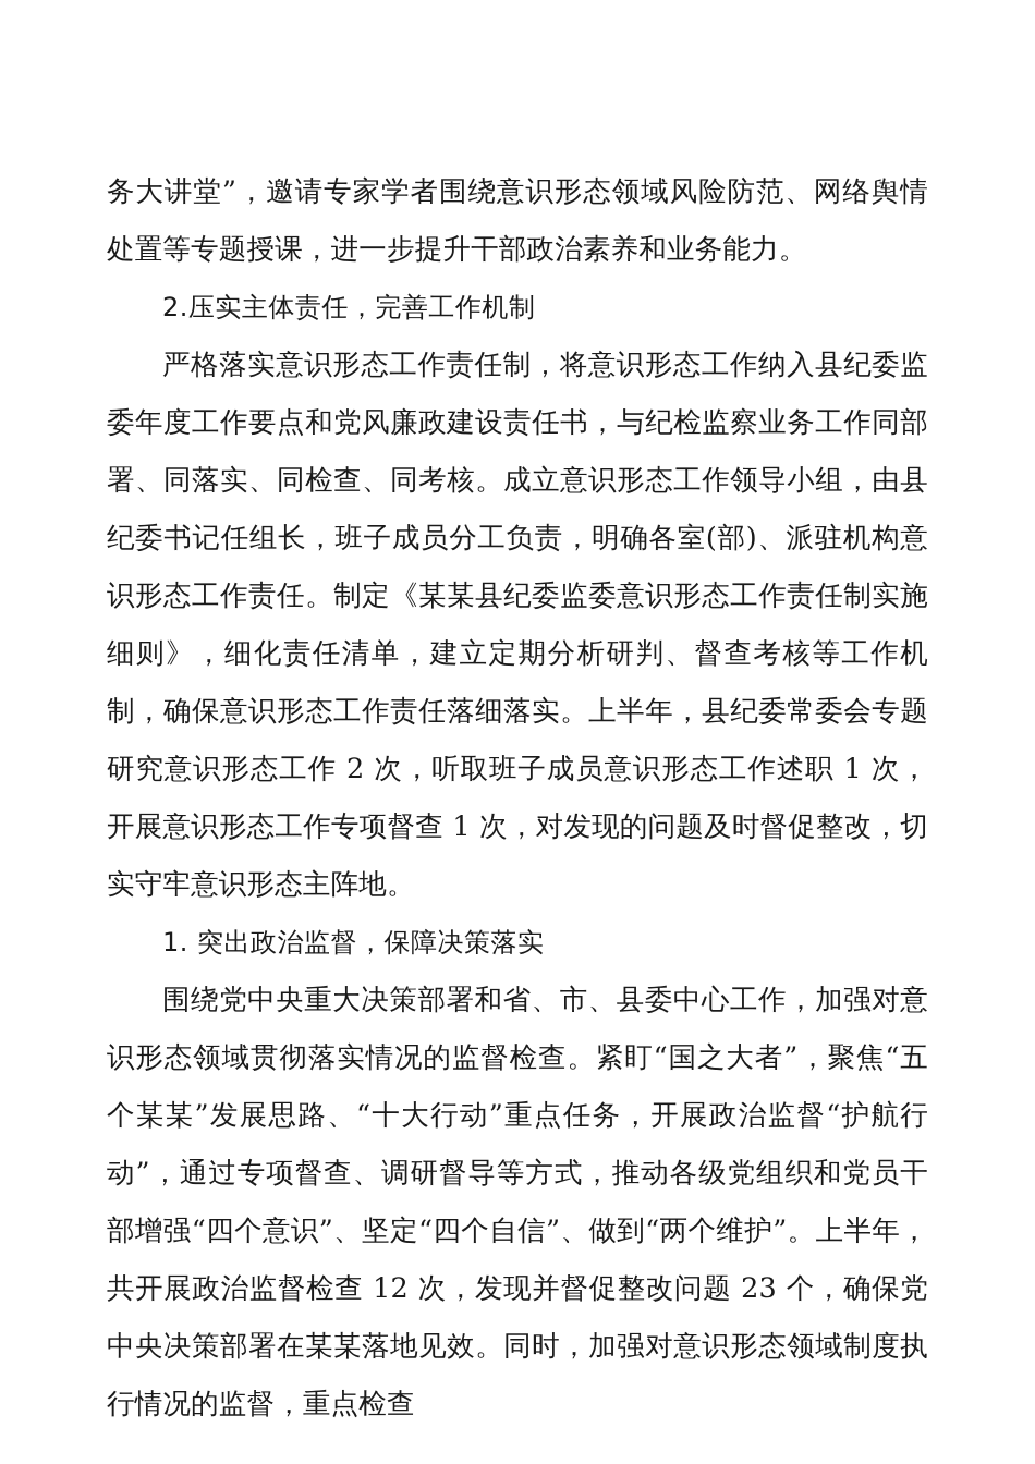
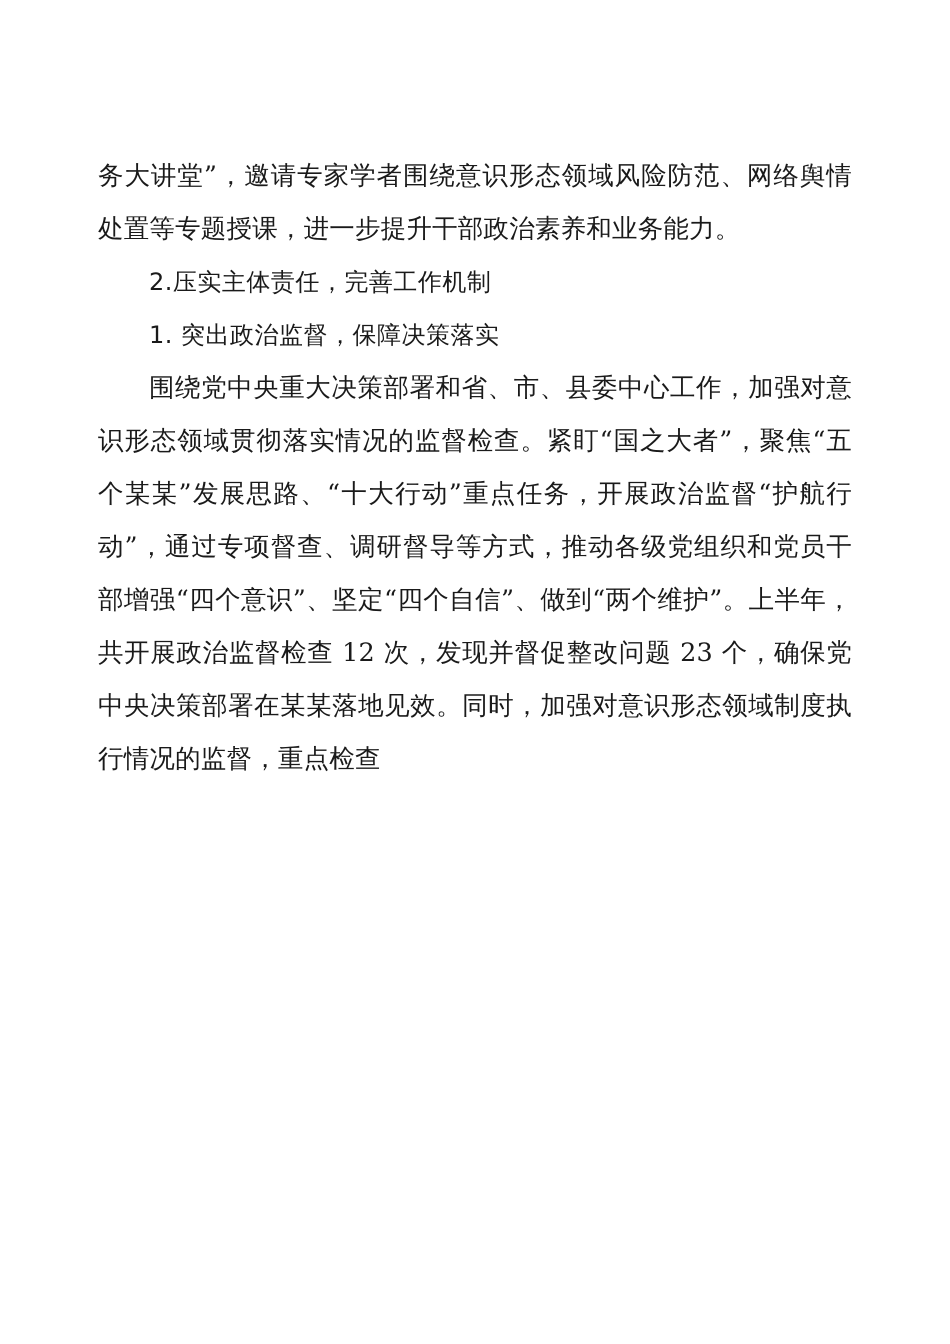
  务大讲堂”，邀请专家学者围绕意识形态领域风险防范、网络舆情处置等专题授课，进一步提升干部政治素养和业务能力。
  2.压实主体责任，完善工作机制
- 严格落实意识形态工作责任制，将意识形态工作纳入县纪委监委年度工作要点和党风廉政建设责任书，与纪检监察业务工作同部署、同落实、同检查、同考核。成立意识形态工作领导小组，由县纪委书记任组长，班子成员分工负责，明确各室(部)、派驻机构意识形态工作责任。制定《某某县纪委监委意识形态工作责任制实施细则》，细化责任清单，建立定期分析研判、督查考核等工作机制，确保意识形态工作责任落细落实。上半年，县纪委常委会专题研究意识形态工作 2 次，听取班子成员意识形态工作述职 1 次，开展意识形态工作专项督查 1 次，对发现的问题及时督促整改，切实守牢意识形态主阵地。
  1. 突出政治监督，保障决策落实
  围绕党中央重大决策部署和省、市、县委中心工作，加强对意识形态领域贯彻落实情况的监督检查。紧盯“国之大者”，聚焦“五个某某”发展思路、“十大行动”重点任务，开展政治监督“护航行动”，通过专项督查、调研督导等方式，推动各级党组织和党员干部增强“四个意识”、坚定“四个自信”、做到“两个维护”。上半年，共开展政治监督检查 12 次，发现并督促整改问题 23 个，确保党中央决策部署在某某落地见效。同时，加强对意识形态领域制度执行情况的监督，重点检查
